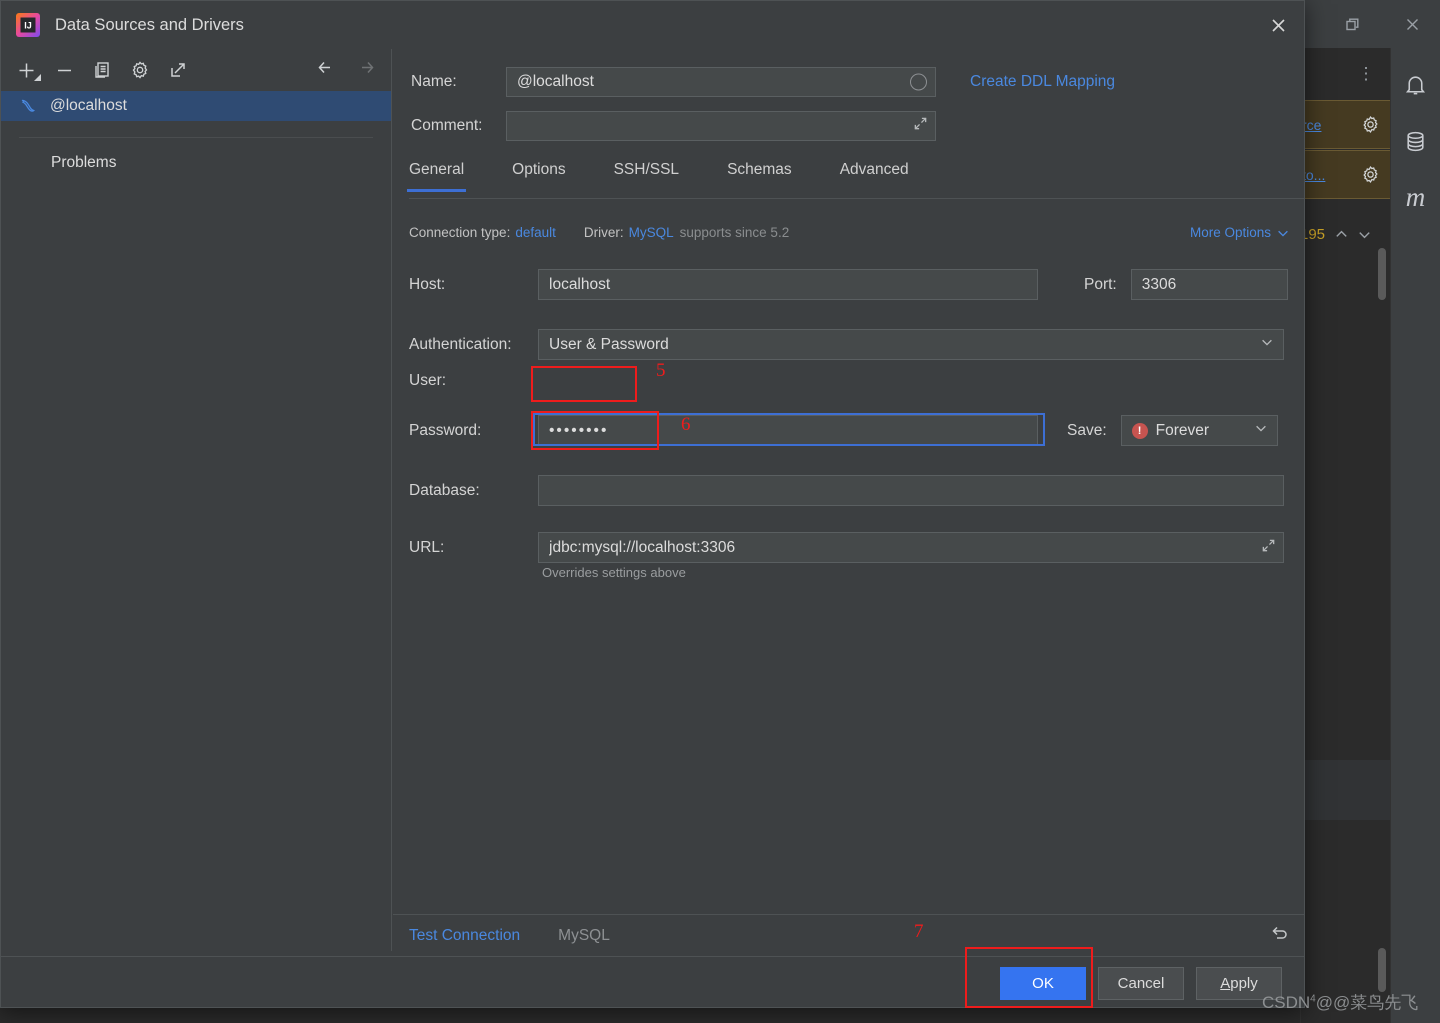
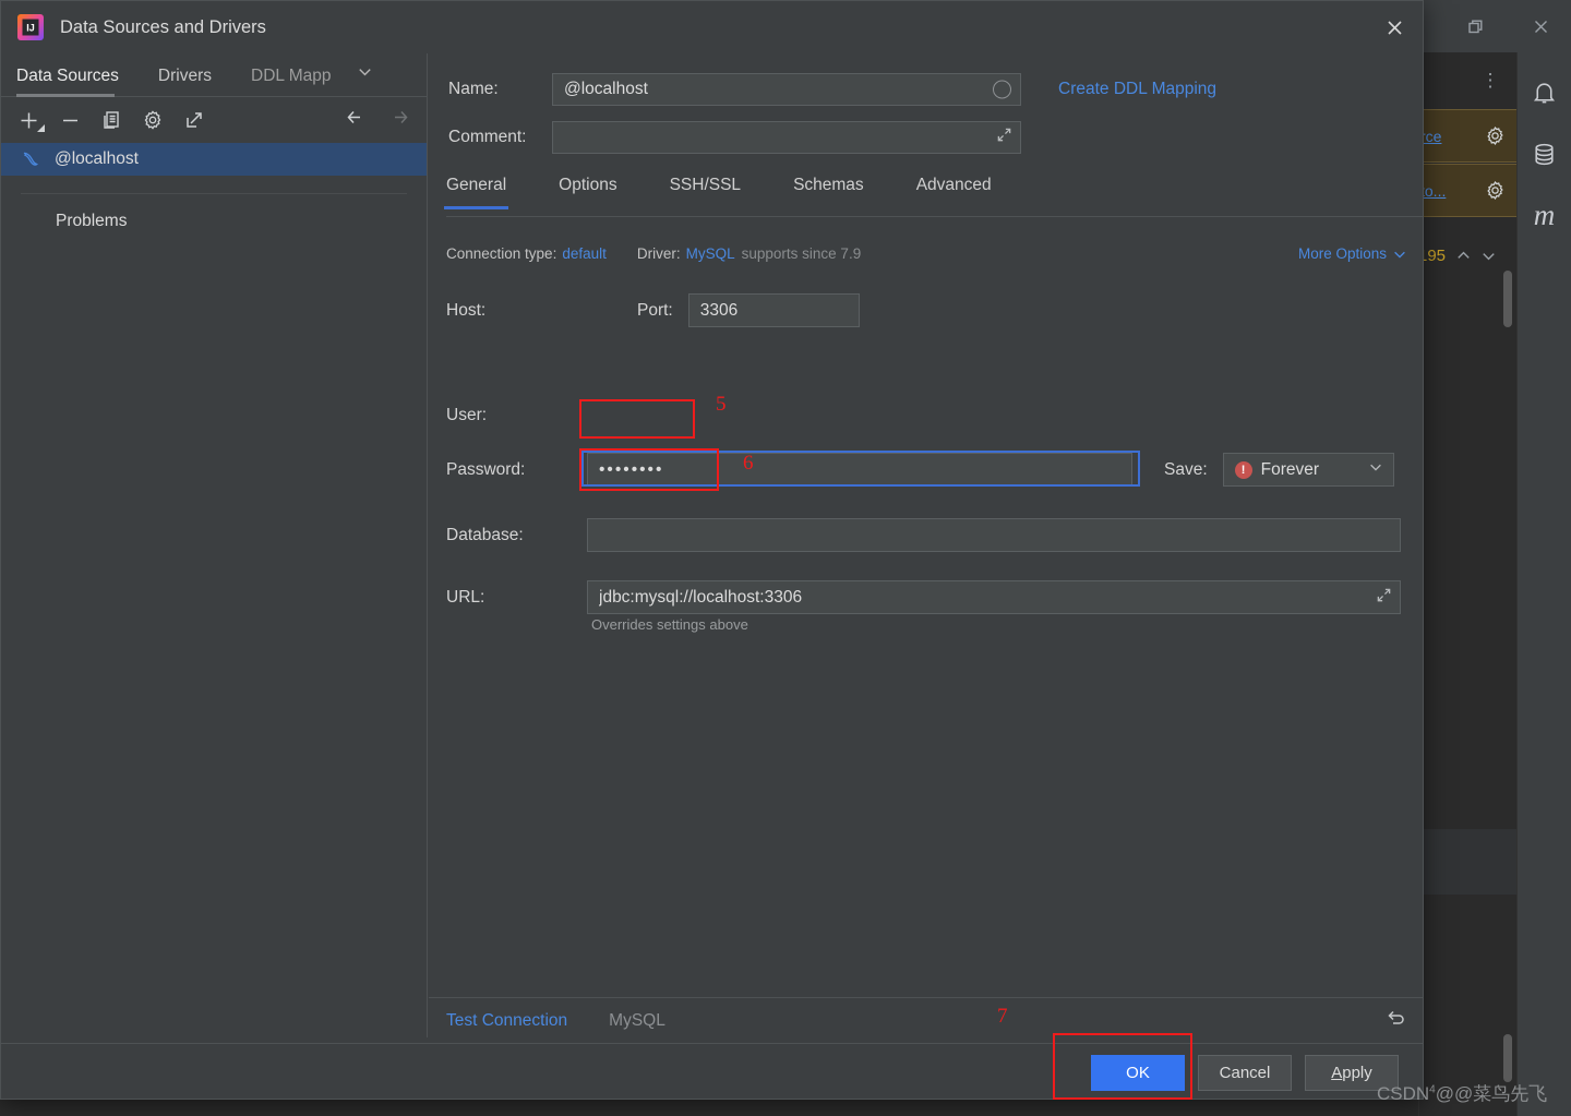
  ⋮
  o...
  m
  IJ
  Data Sources and Drivers
+ Data Sources
+ Drivers
+ DDL Mapp
  @localhost
  Problems
  Name:
  @localhost
  Create DDL Mapping
  Comment:
  General
  Options
  SSH/SSL
  Schemas
  Advanced
  Connection type:
  default
  Driver:
  MySQL
- supports since 5.2
+ supports since 7.9
  More Options
  Host:
- localhost
  Port:
  3306
- Authentication:
- User & Password
  User:
  Password:
  ••••••••
  Save:
  !
  Forever
  Database:
  URL:
  jdbc:mysql://localhost:3306
  Overrides settings above
  Test Connection
  MySQL
  OK
  Cancel
  Apply
  5
  6
  7
  CSDN4@@菜鸟先飞
